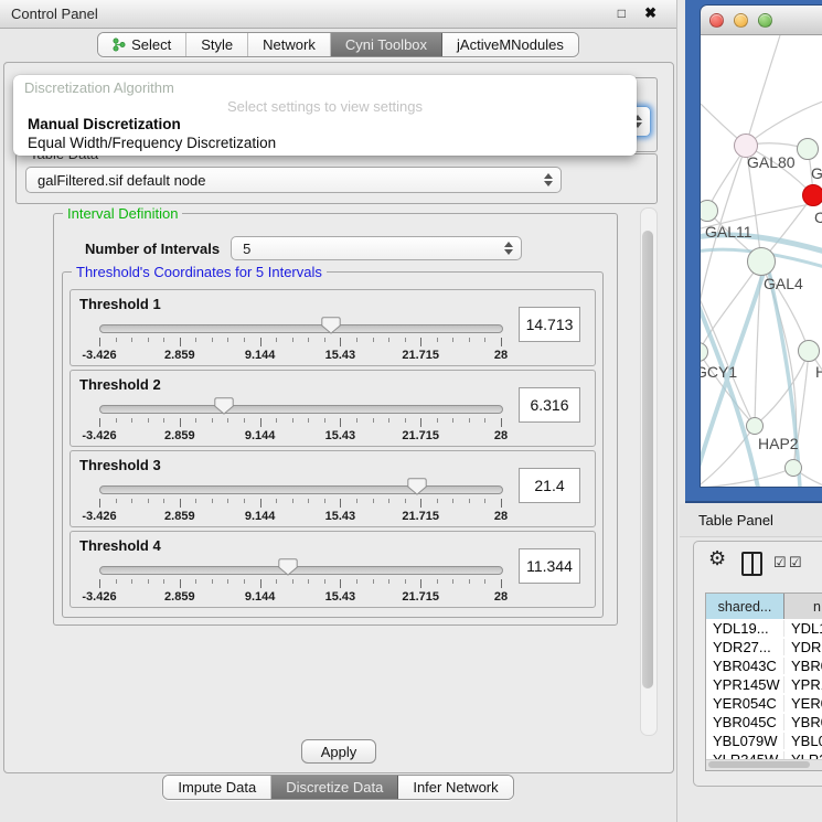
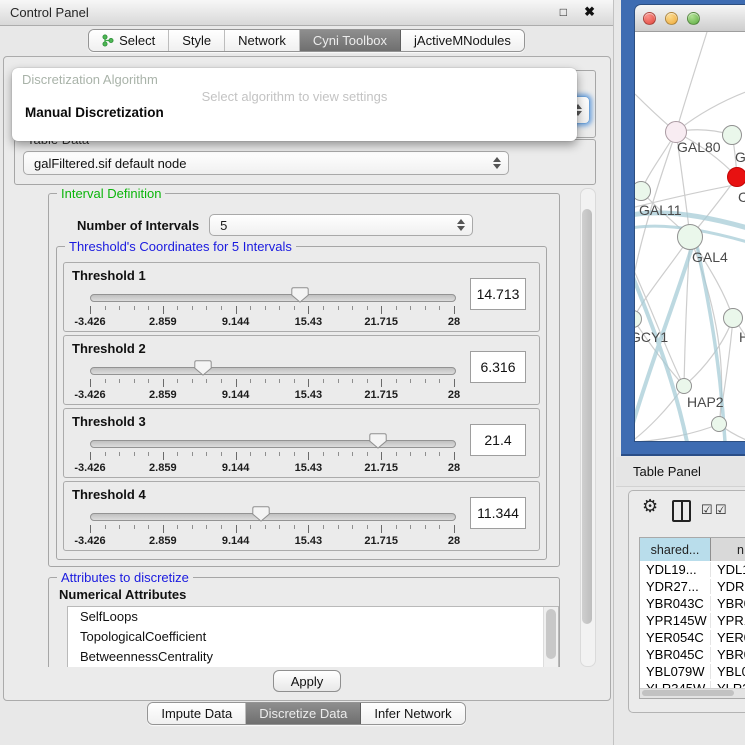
  Control Panel
  □
  ✖
  Select
  Style
  Network
  Cyni Toolbox
  jActiveMNodules
  Discretization Algorithm
- Select settings to view settings
+ Select algorithm to view settings
  Manual Discretization
- Equal Width/Frequency Discretization
  galFiltered.sif default node
  Interval Definition
  Number of Intervals
  5
  Threshold's Coordinates for 5 Intervals
  Threshold 1
  -3.426
  2.859
  9.144
  15.43
  21.715
  28
  14.713
  Threshold 2
  -3.426
  2.859
  9.144
  15.43
  21.715
  28
  6.316
  Threshold 3
  -3.426
  2.859
  9.144
  15.43
  21.715
  28
  21.4
  Threshold 4
  -3.426
  2.859
  9.144
  15.43
  21.715
  28
  11.344
+ Attributes to discretize
+ Numerical Attributes
+ SelfLoops
+ TopologicalCoefficient
+ BetweennessCentrality
  Apply
  Impute Data
  Discretize Data
  Infer Network
  GAL80
  C
  GAL11
  GAL4
  GCY1
  H
  HAP2
  Table Panel
  ⚙
  ☑
  ☑
  shared...
  n
  YDL19...
  YDL
  YDR27...
  YDR
  YBR043C
  YBR
  YPR145W
  YPR
  YER054C
  YER
  YBR045C
  YBR
  YBL079W
  YBL
